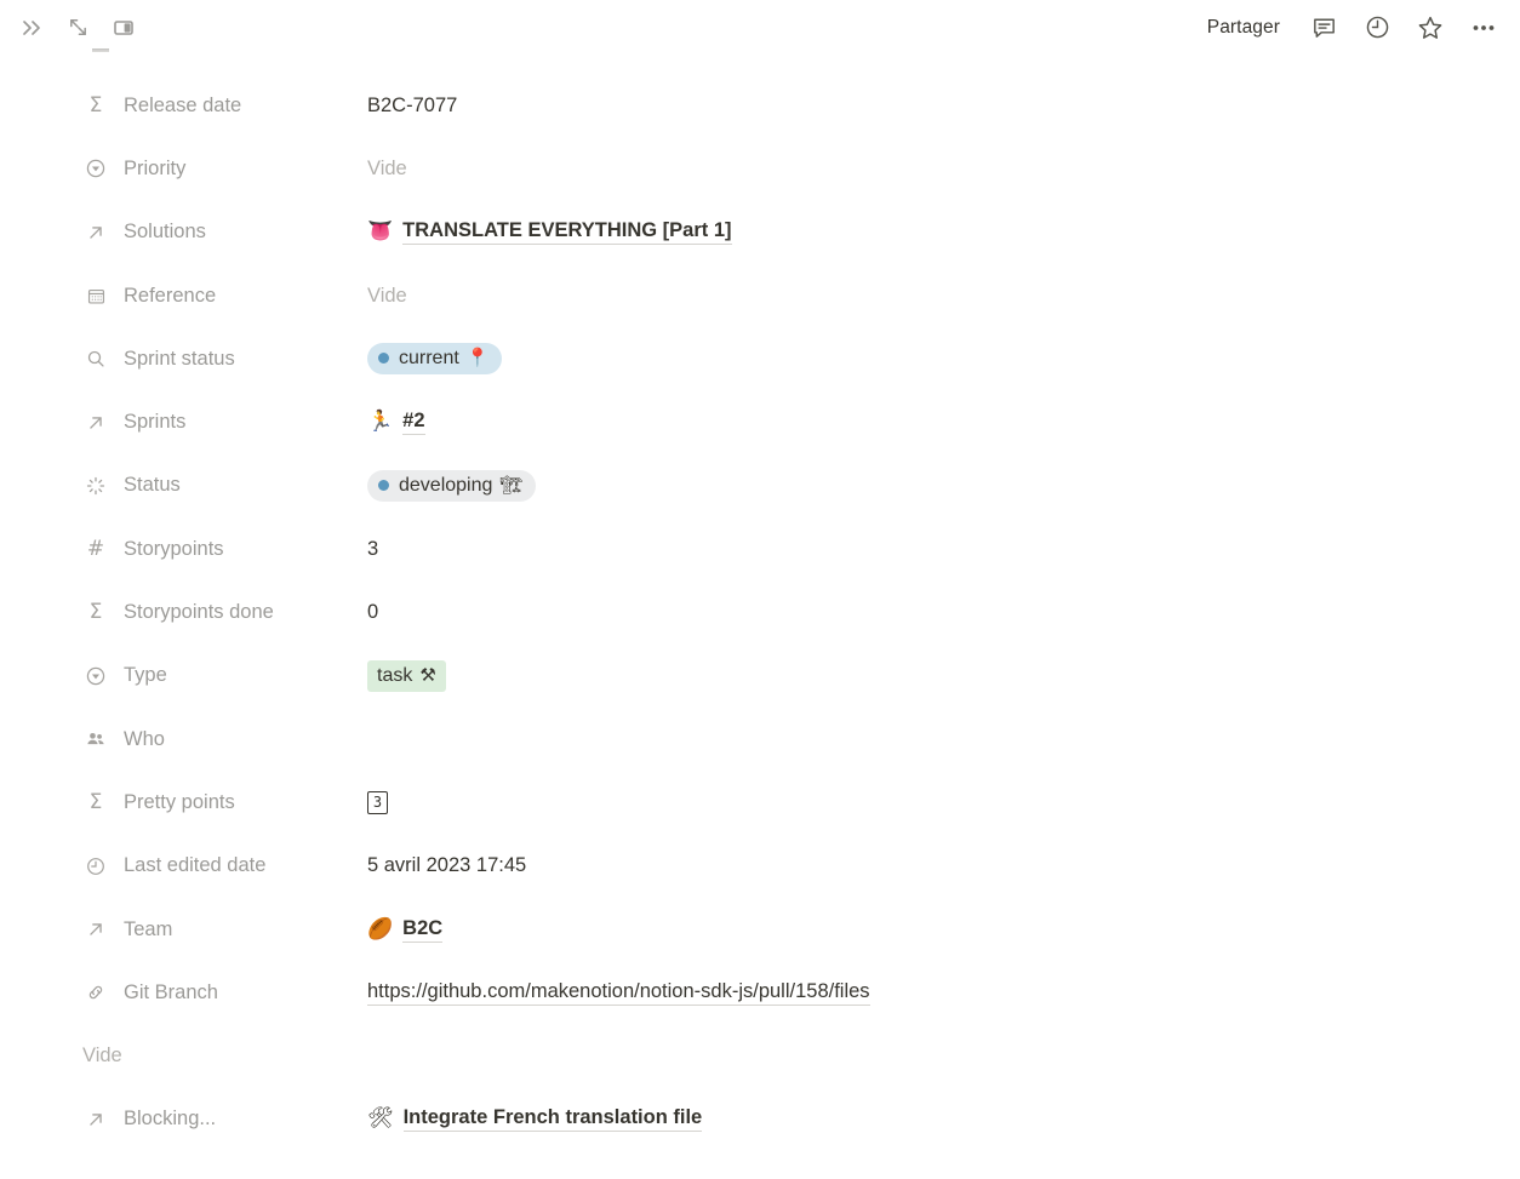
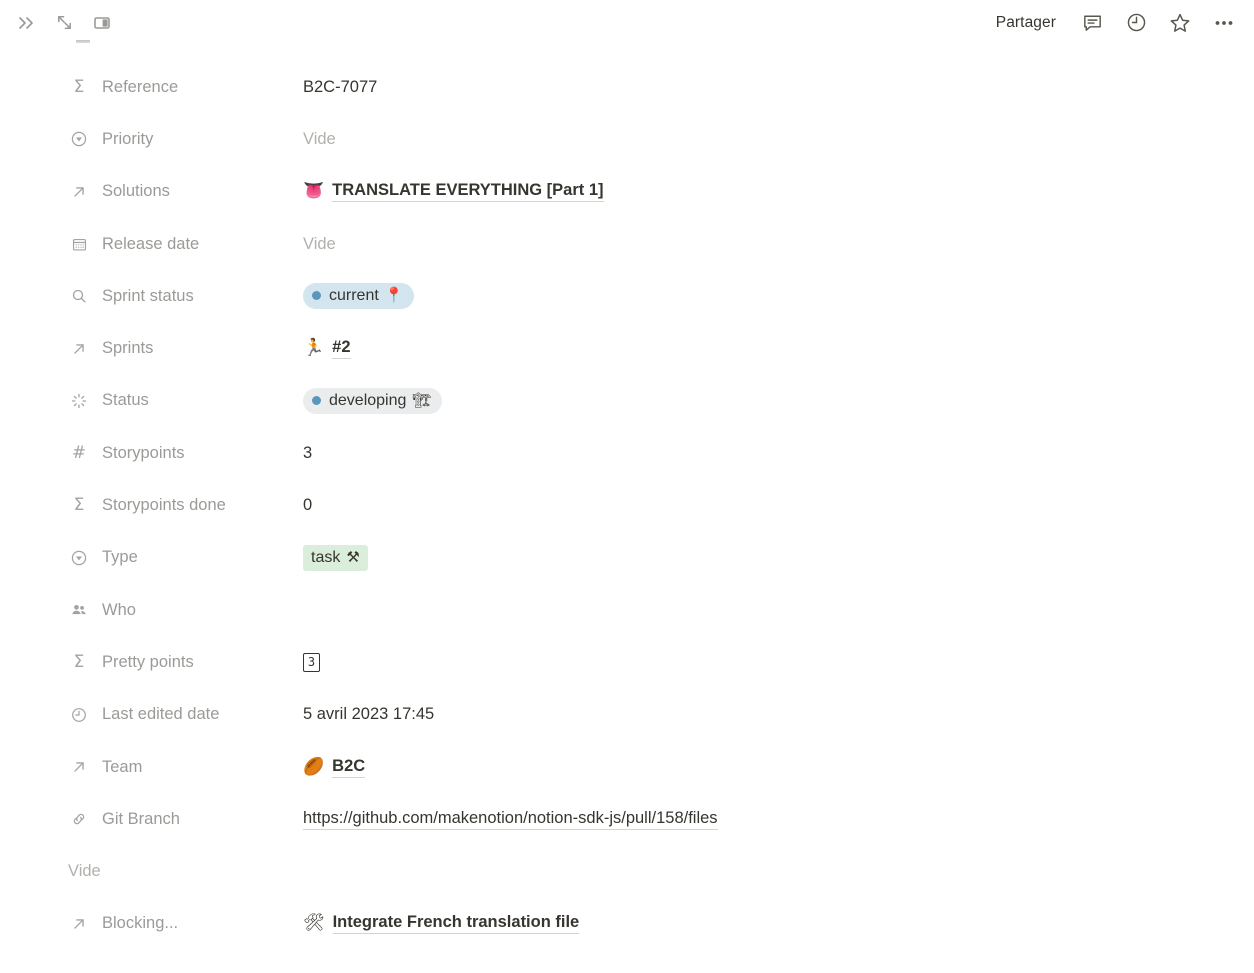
  Partager
  Σ
- Release date
+ Reference
  B2C-7077
  Priority
  Vide
  Solutions
  👅
  TRANSLATE EVERYTHING [Part 1]
- Reference
+ Release date
  Vide
  Sprint status
  current
  📍
  Sprints
  🏃
  #2
  Status
  developing
  🏗
  #
  Storypoints
  3
  Σ
  Storypoints done
  0
  Type
  task
  ⚒
  Who
  Σ
  Pretty points
  3
  Last edited date
  5 avril 2023 17:45
  Team
  🏉
  B2C
  Git Branch
  https://github.com/makenotion/notion-sdk-js/pull/158/files
  Vide
  Blocking...
  🛠
  Integrate French translation file
